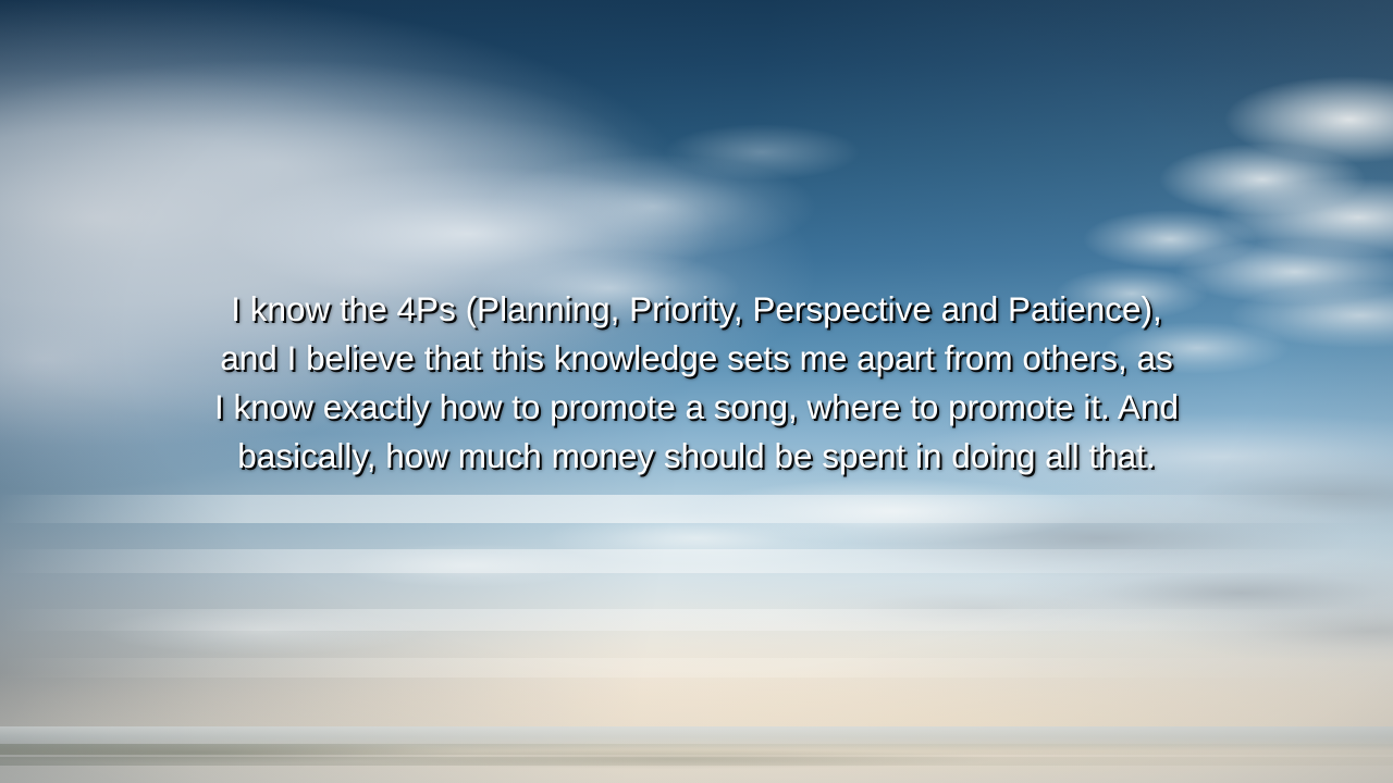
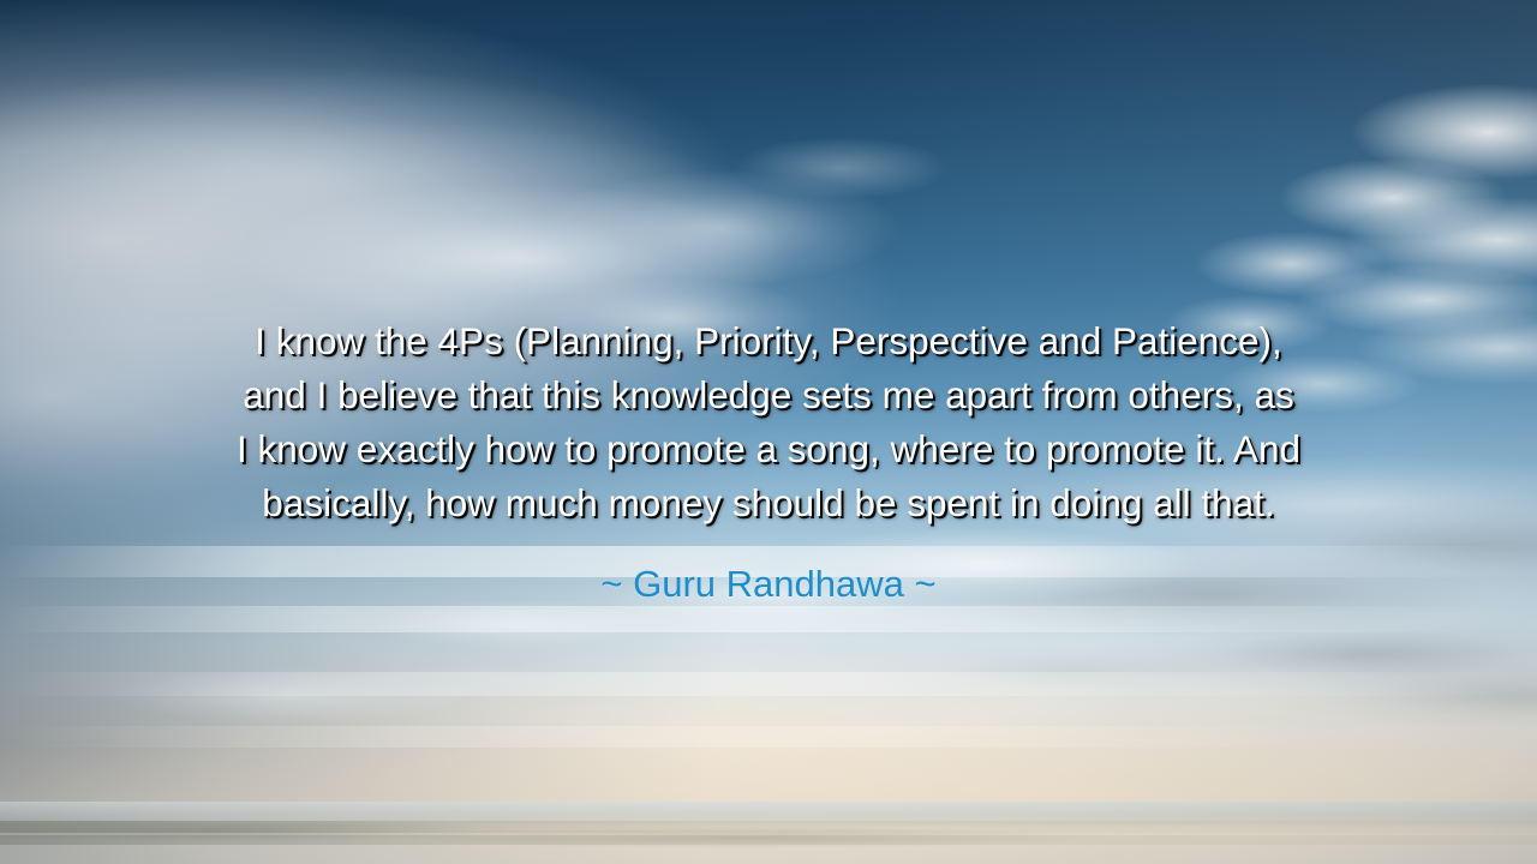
  I know the 4Ps (Planning, Priority, Perspective and Patience),
  and I believe that this knowledge sets me apart from others, as
  I know exactly how to promote a song, where to promote it. And
  basically, how much money should be spent in doing all that.
+ ~ Guru Randhawa ~
